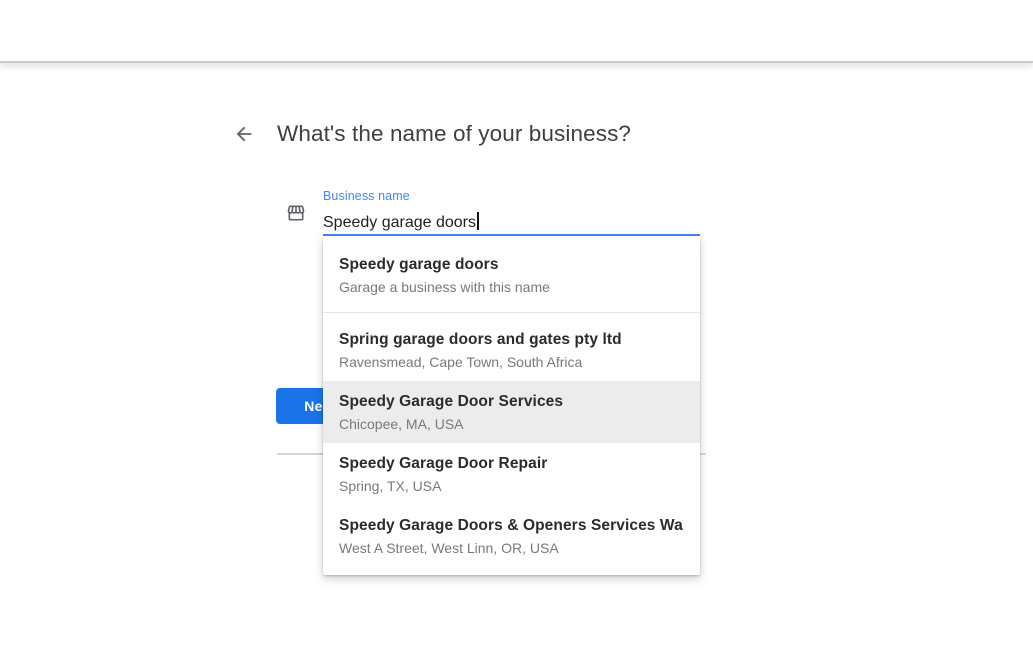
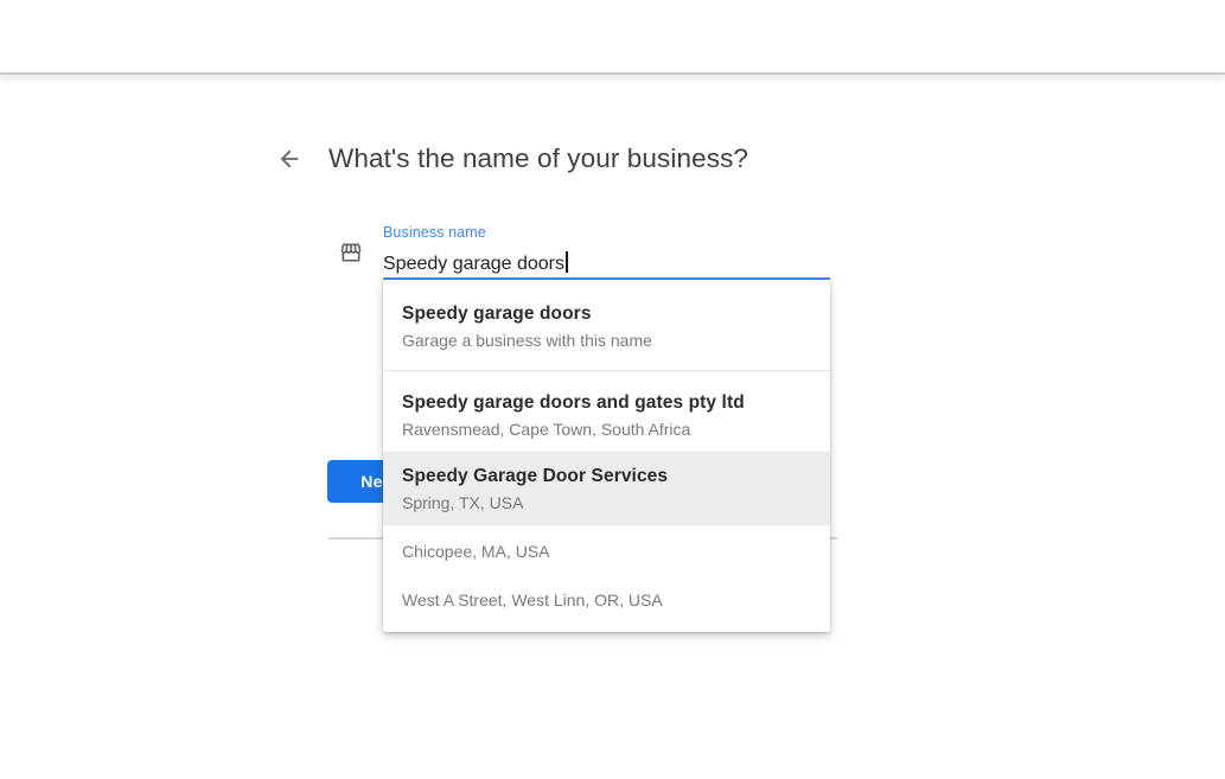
  What's the name of your business?
  Business name
  Speedy garage doors
  Speedy garage doors
  Garage a business with this name
- Spring garage doors and gates pty ltd
+ Speedy garage doors and gates pty ltd
  Ravensmead, Cape Town, South Africa
  Speedy Garage Door Services
- Chicopee, MA, USA
+ Spring, TX, USA
- Speedy Garage Door Repair
- Spring, TX, USA
+ Chicopee, MA, USA
- Speedy Garage Doors & Openers Services Wa
  West A Street, West Linn, OR, USA
